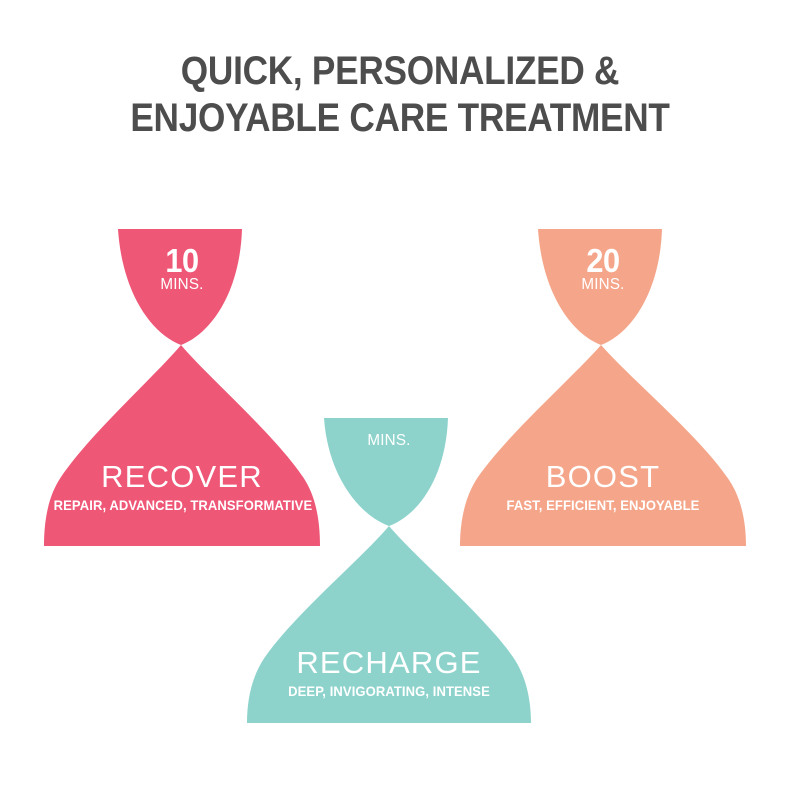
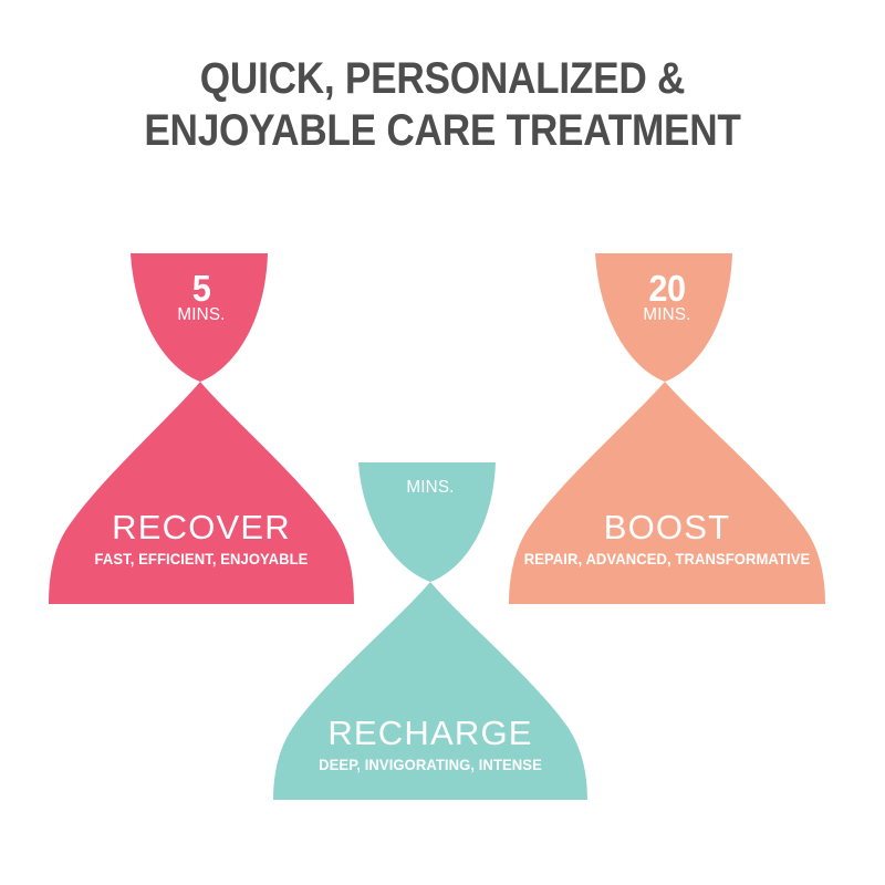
  QUICK, PERSONALIZED &
  ENJOYABLE CARE TREATMENT
- 10
+ 5
  MINS.
  RECOVER
- REPAIR, ADVANCED, TRANSFORMATIVE
+ FAST, EFFICIENT, ENJOYABLE
  MINS.
  RECHARGE
  DEEP, INVIGORATING, INTENSE
  20
  MINS.
  BOOST
- FAST, EFFICIENT, ENJOYABLE
+ REPAIR, ADVANCED, TRANSFORMATIVE
